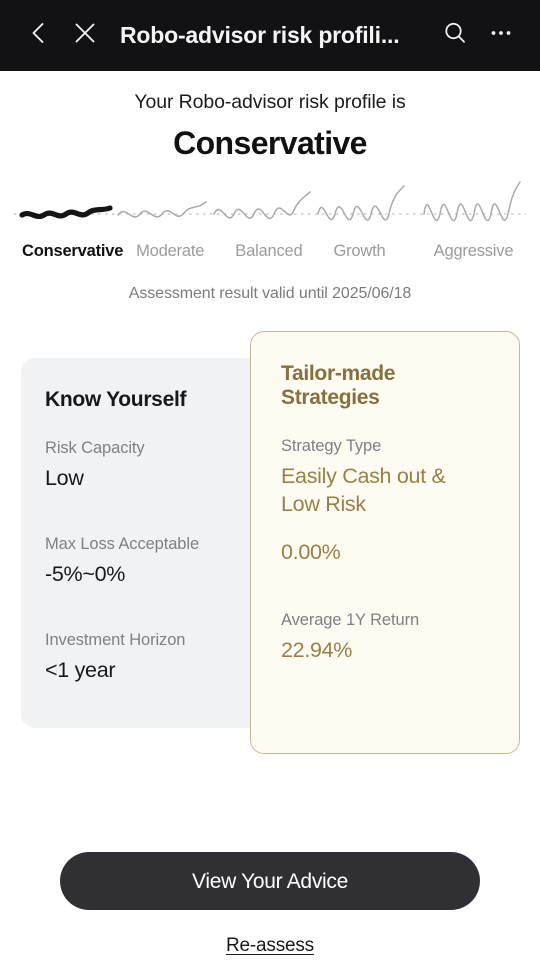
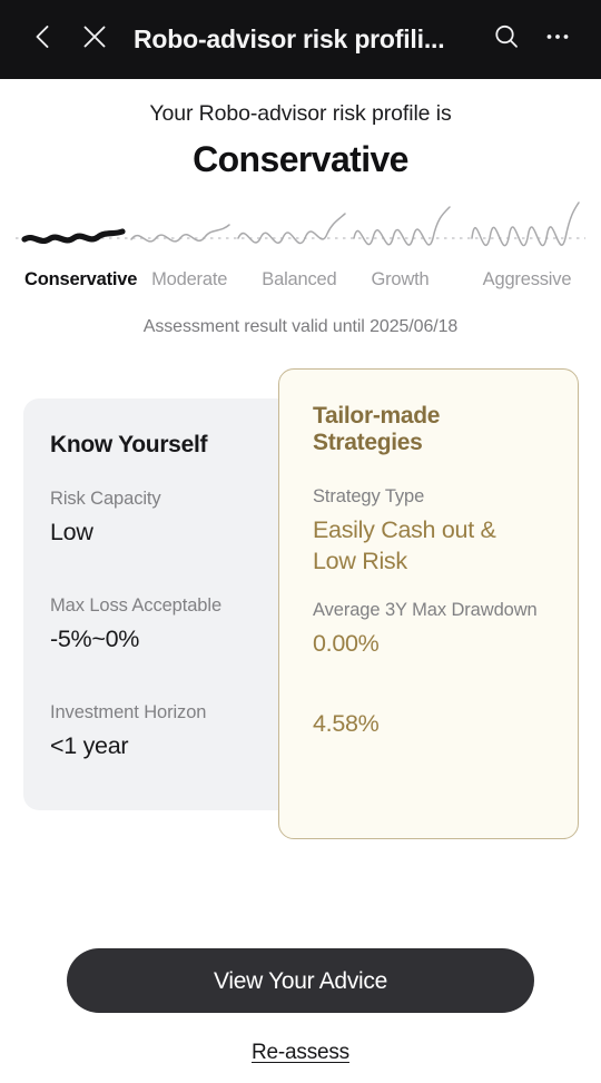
  Robo-advisor risk profili...
  Your Robo-advisor risk profile is
  Conservative
  Conservative
  Moderate
  Balanced
  Growth
  Aggressive
  Assessment result valid until 2025/06/18
  Know Yourself
  Risk Capacity
  Low
  Max Loss Acceptable
  -5%~0%
  Investment Horizon
  <1 year
  Tailor-made Strategies
  Strategy Type
  Easily Cash out & Low Risk
+ Average 3Y Max Drawdown
  0.00%
- Average 1Y Return
- 22.94%
+ 4.58%
  View Your Advice
  Re-assess
